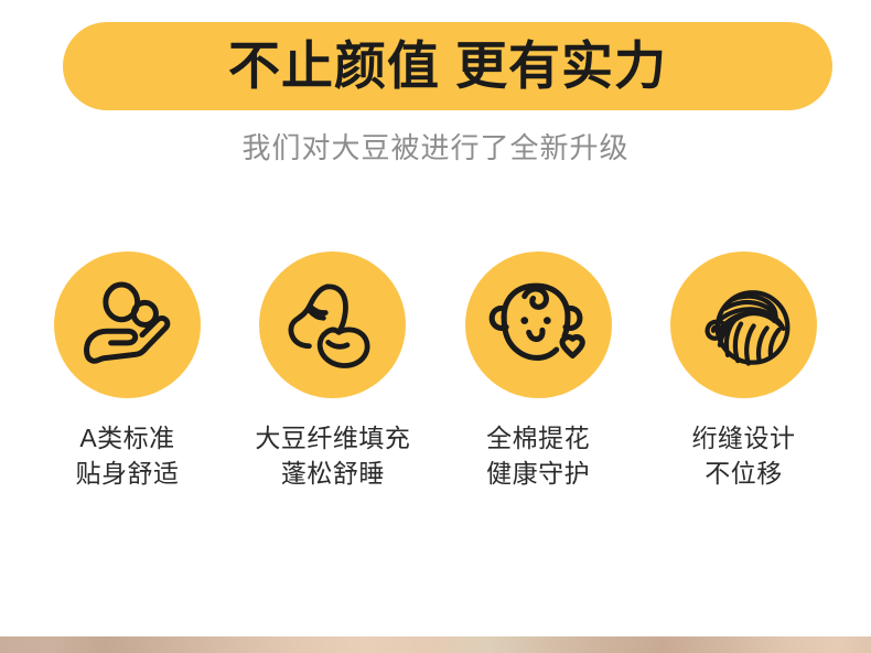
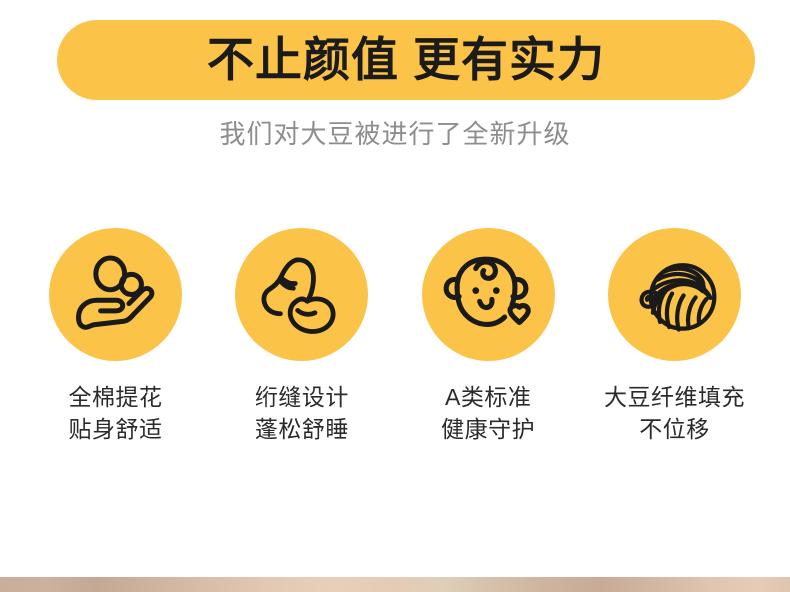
  不止颜值 更有实力
  我们对大豆被进行了全新升级
- A类标准
+ 全棉提花
  贴身舒适
- 大豆纤维填充
+ 绗缝设计
  蓬松舒睡
- 全棉提花
+ A类标准
  健康守护
- 绗缝设计
+ 大豆纤维填充
  不位移
